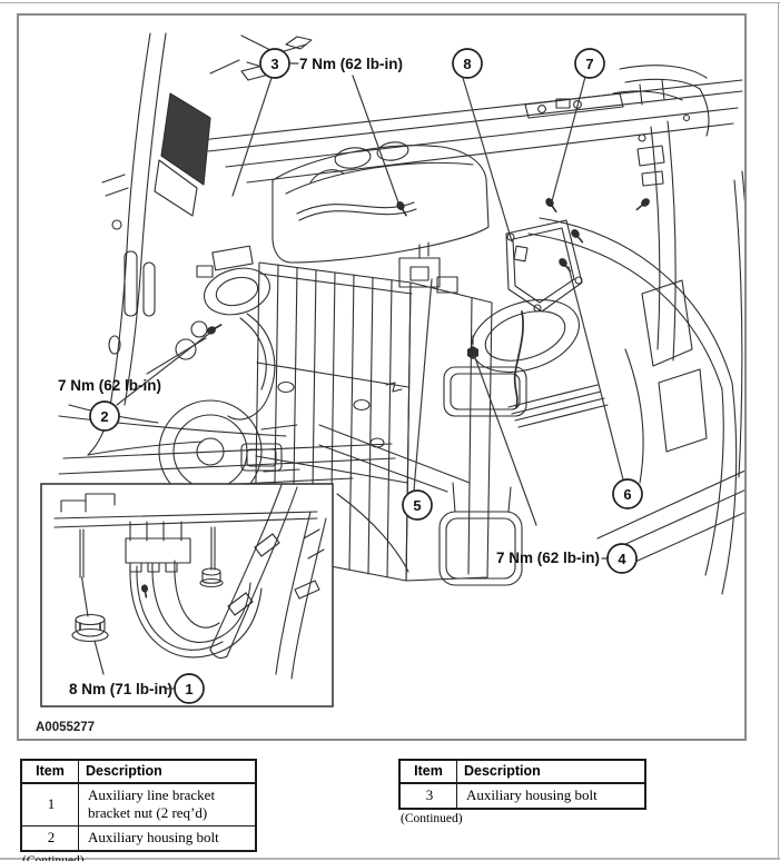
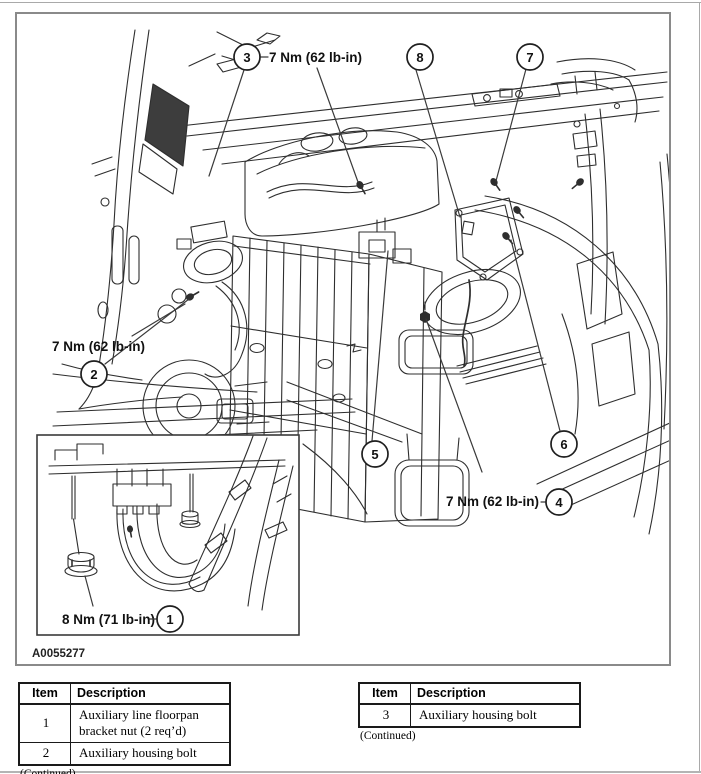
  7 Nm (62 lb-in)
  7 Nm (62 lb-in)
  7 Nm (62 lb-in)
  8 Nm (71 lb-in
  3
  8
  7
  2
  5
  6
  4
  1
  A0055277
  Item	Description
- 1	Auxiliary line bracket bracket nut (2 req’d)
+ 1	Auxiliary line floorpan bracket nut (2 req’d)
  2	Auxiliary housing bolt
  Item	Description
  3	Auxiliary housing bolt
  (Continued)
